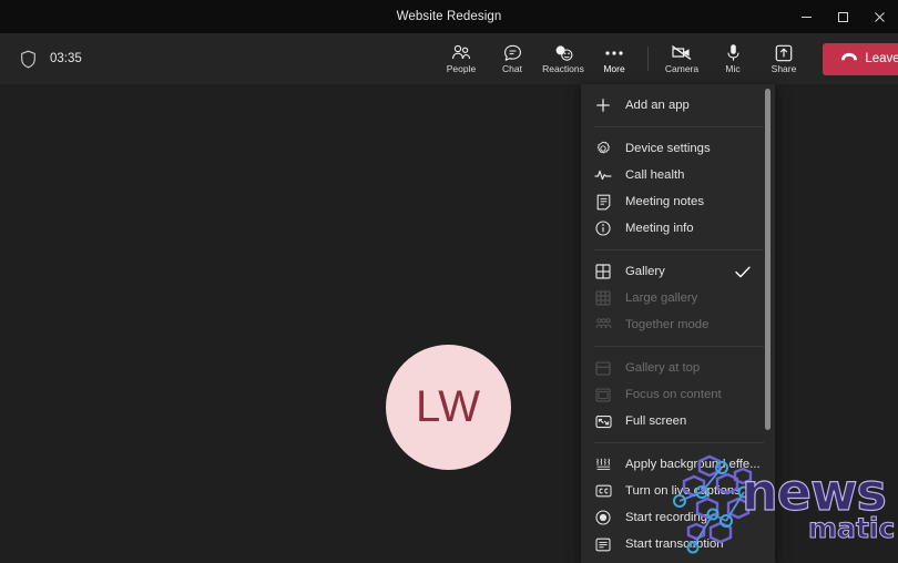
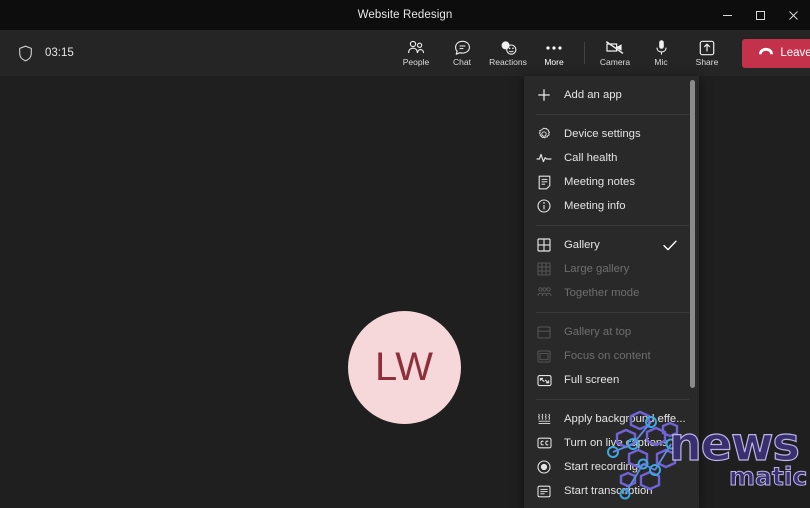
  Website Redesign
- 03:35
+ 03:15
  People
  Chat
  Reactions
  More
  Camera
  Mic
  Share
  Leave
  LW
  Add an app
  Device settings
  Call health
  Meeting notes
  Meeting info
  Gallery
  Large gallery
  Together mode
  Gallery at top
  Focus on content
  Full screen
  Apply background effe...
  Turn on livptis
  Start recording
  Start transcrption
  news
  matic
